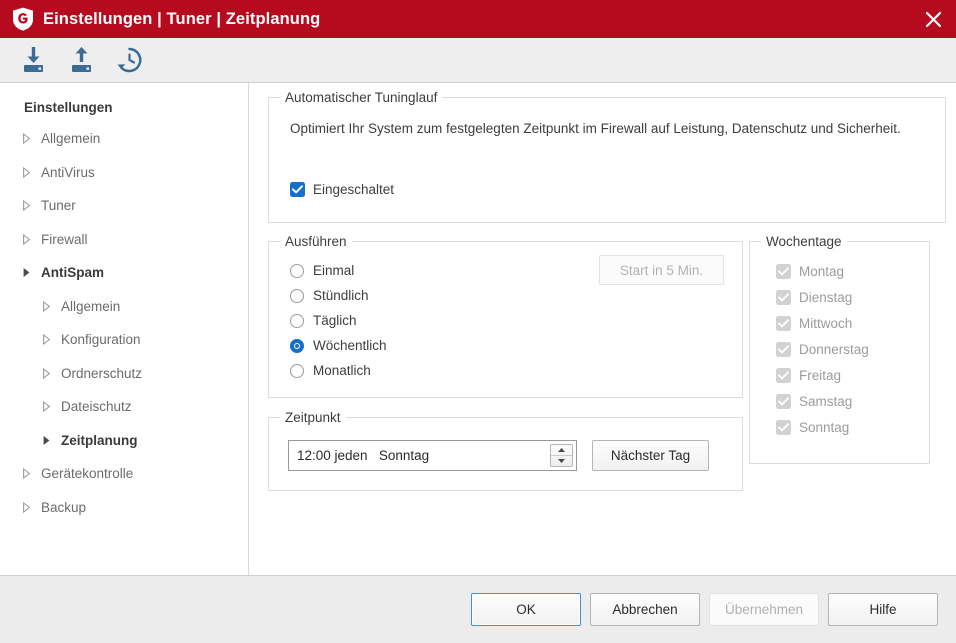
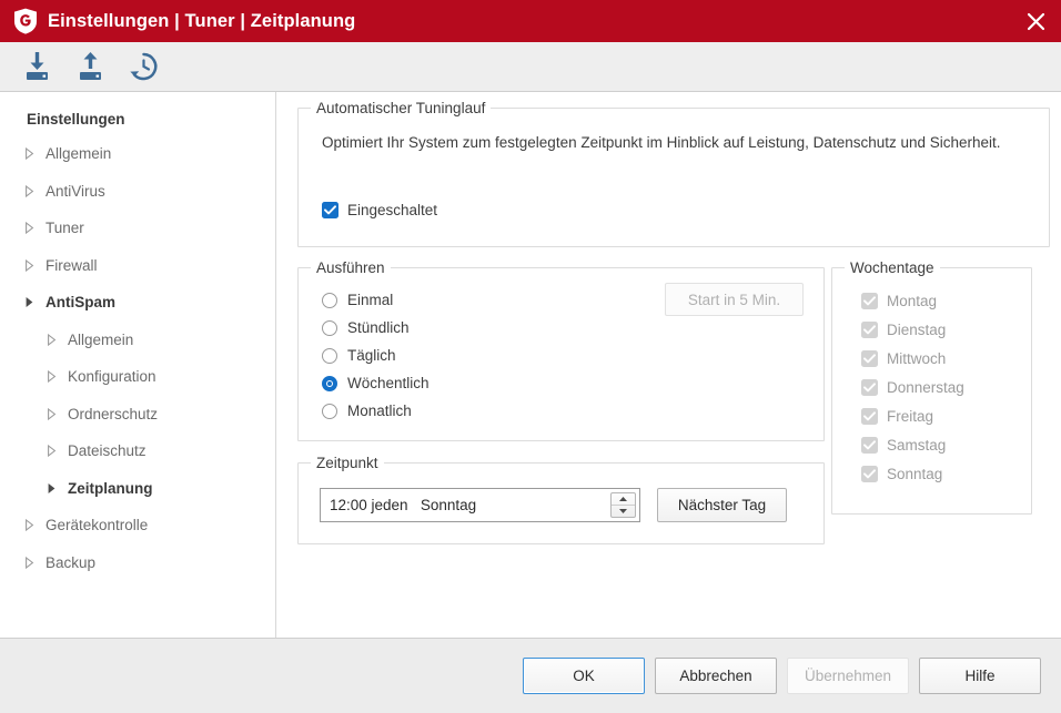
  Einstellungen | Tuner | Zeitplanung
  Einstellungen
  Allgemein
  AntiVirus
  Tuner
  Firewall
  AntiSpam
  Allgemein
  Konfiguration
  Ordnerschutz
  Dateischutz
  Zeitplanung
  Gerätekontrolle
  Backup
  Automatischer Tuninglauf
- Optimiert Ihr System zum festgelegten Zeitpunkt im Firewall auf Leistung, Datenschutz und Sicherheit.
+ Optimiert Ihr System zum festgelegten Zeitpunkt im Hinblick auf Leistung, Datenschutz und Sicherheit.
  Eingeschaltet
  Ausführen
  Einmal
  Stündlich
  Täglich
  Wöchentlich
  Monatlich
  Start in 5 Min.
  Zeitpunkt
  12:00 jeden Sonntag
  Nächster Tag
  Wochentage
  Montag
  Dienstag
  Mittwoch
  Donnerstag
  Freitag
  Samstag
  Sonntag
  OK
  Abbrechen
  Übernehmen
  Hilfe
